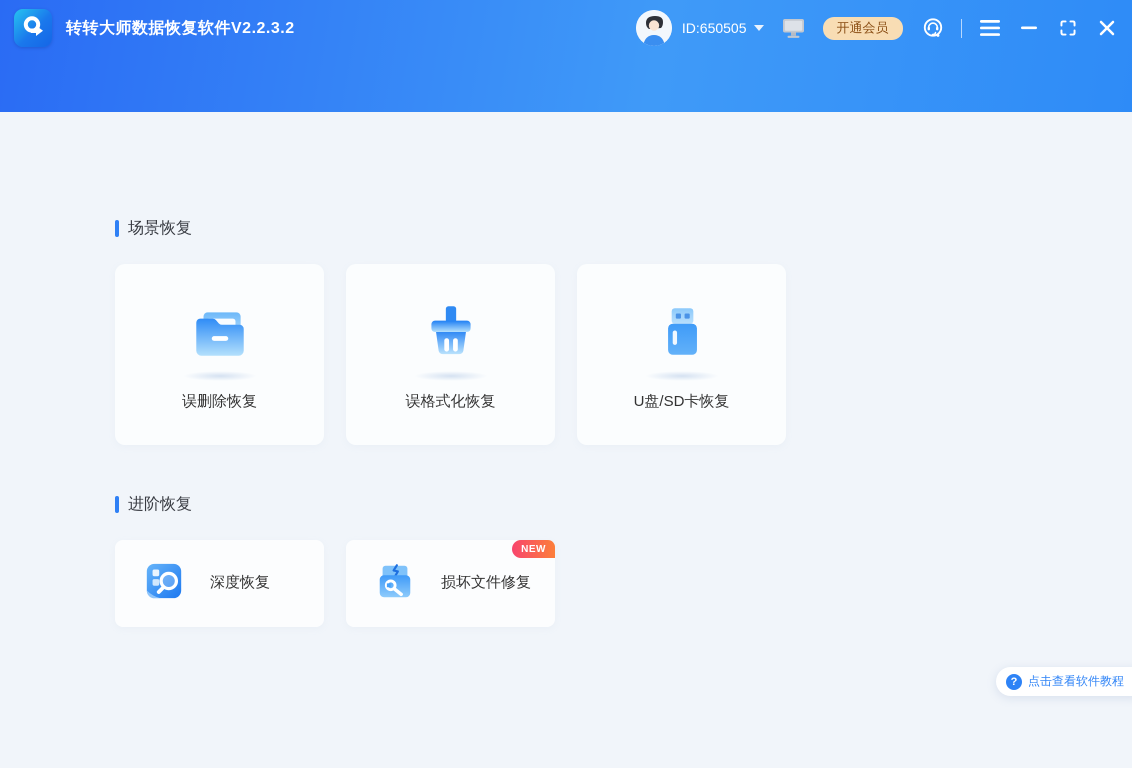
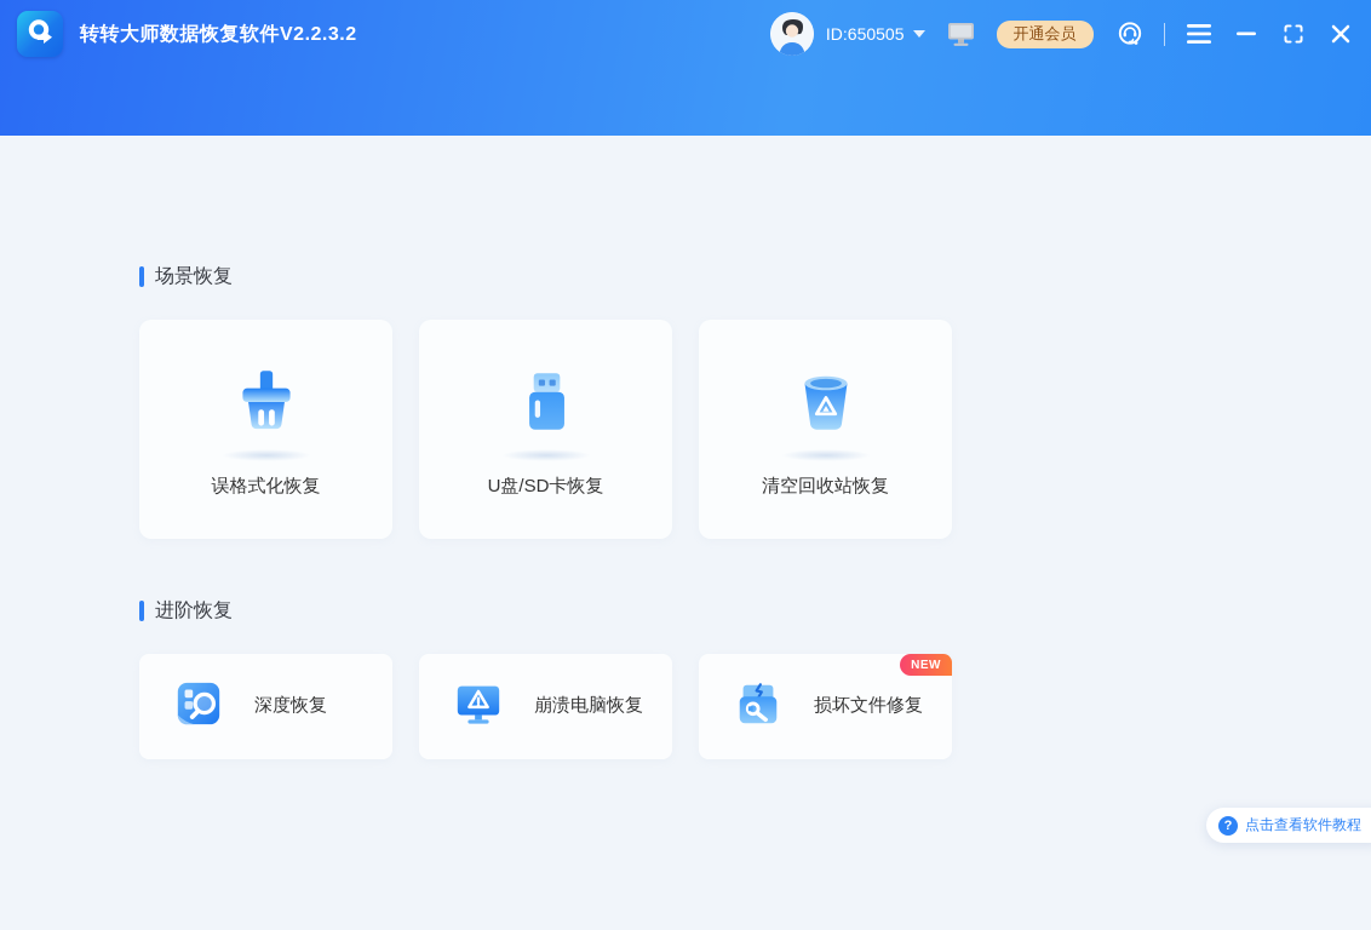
  转转大师数据恢复软件V2.2.3.2
  ID:650505
  开通会员
  场景恢复
- 误删除恢复
  误格式化恢复
  U盘/SD卡恢复
+ 清空回收站恢复
  进阶恢复
  深度恢复
+ 崩溃电脑恢复
  损坏文件修复
  NEW
  ?
  点击查看软件教程
